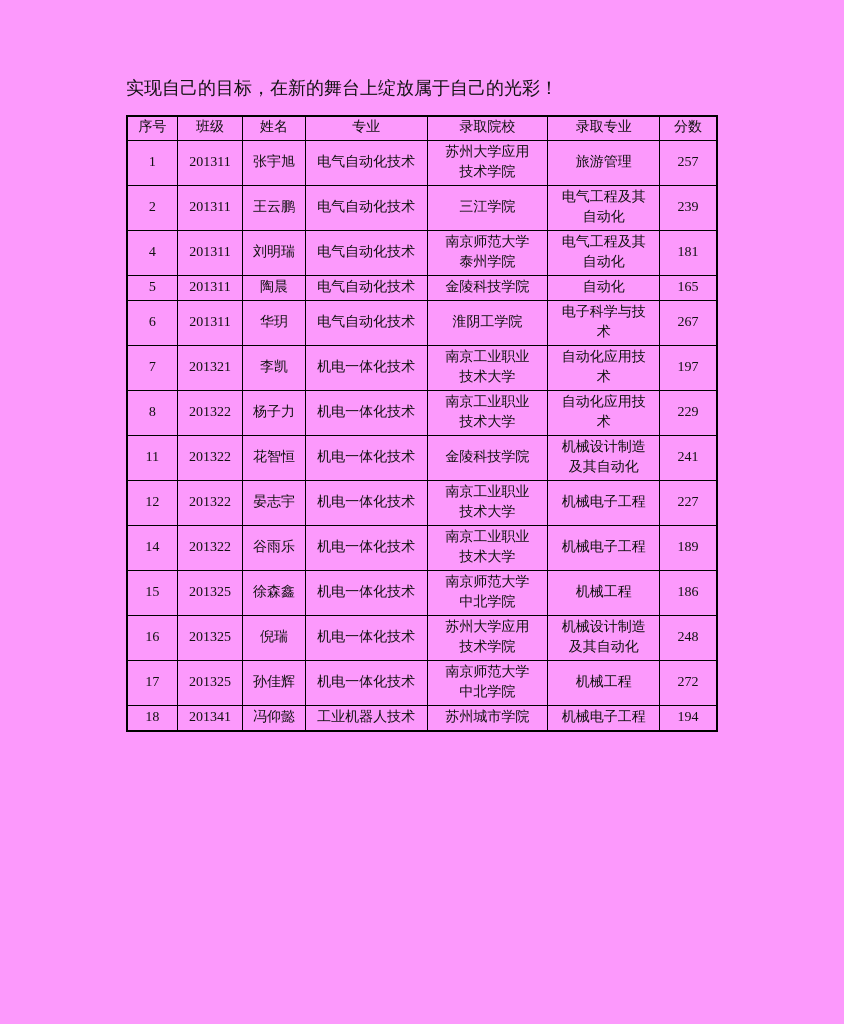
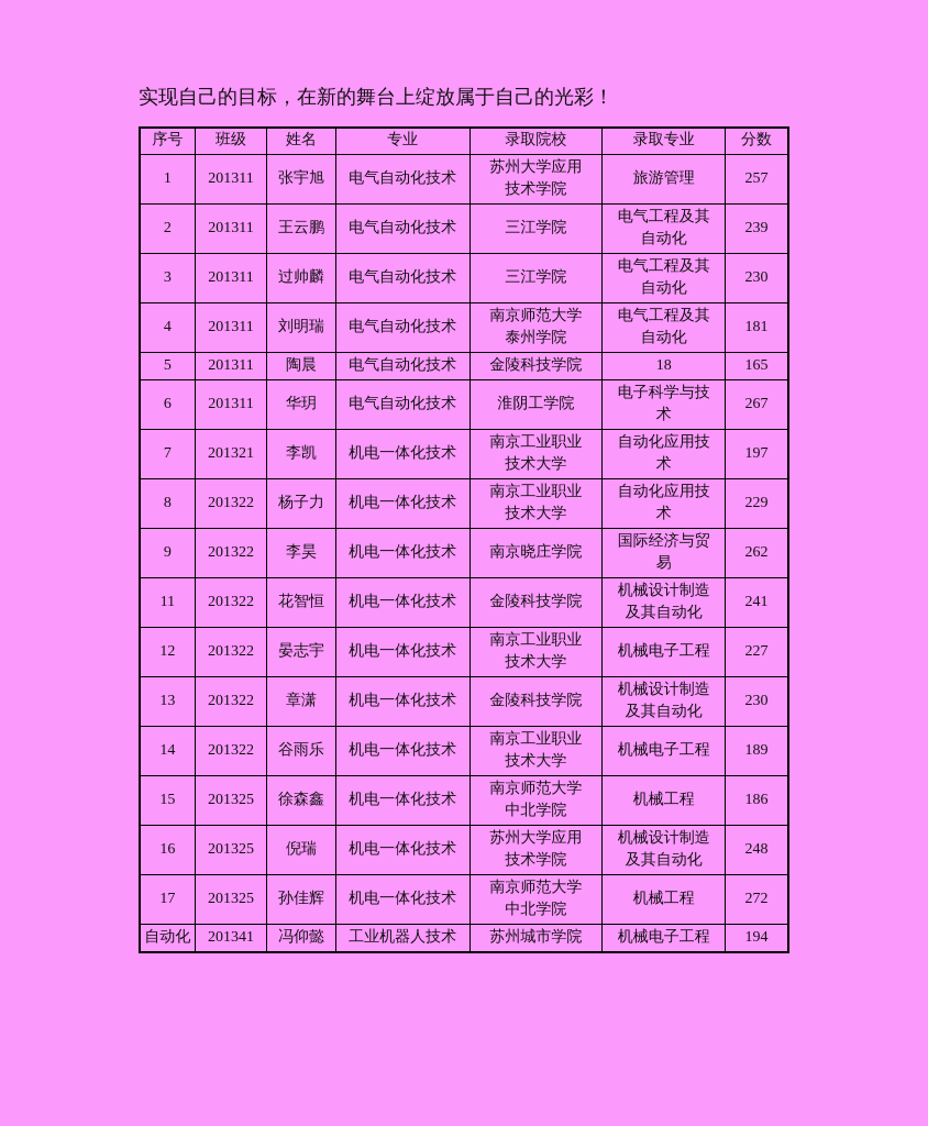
  实现自己的目标，在新的舞台上绽放属于自己的光彩！
  序号	班级	姓名	专业	录取院校	录取专业	分数
  1	201311	张宇旭	电气自动化技术	苏州大学应用 技术学院	旅游管理	257
  2	201311	王云鹏	电气自动化技术	三江学院	电气工程及其 自动化	239
+ 3	201311	过帅麟	电气自动化技术	三江学院	电气工程及其 自动化	230
  4	201311	刘明瑞	电气自动化技术	南京师范大学 泰州学院	电气工程及其 自动化	181
- 5	201311	陶晨	电气自动化技术	金陵科技学院	自动化	165
+ 5	201311	陶晨	电气自动化技术	金陵科技学院	18	165
  6	201311	华玥	电气自动化技术	淮阴工学院	电子科学与技 术	267
  7	201321	李凯	机电一体化技术	南京工业职业 技术大学	自动化应用技 术	197
  8	201322	杨子力	机电一体化技术	南京工业职业 技术大学	自动化应用技 术	229
+ 9	201322	李昊	机电一体化技术	南京晓庄学院	国际经济与贸 易	262
  11	201322	花智恒	机电一体化技术	金陵科技学院	机械设计制造 及其自动化	241
  12	201322	晏志宇	机电一体化技术	南京工业职业 技术大学	机械电子工程	227
+ 13	201322	章潇	机电一体化技术	金陵科技学院	机械设计制造 及其自动化	230
  14	201322	谷雨乐	机电一体化技术	南京工业职业 技术大学	机械电子工程	189
  15	201325	徐森鑫	机电一体化技术	南京师范大学 中北学院	机械工程	186
  16	201325	倪瑞	机电一体化技术	苏州大学应用 技术学院	机械设计制造 及其自动化	248
  17	201325	孙佳辉	机电一体化技术	南京师范大学 中北学院	机械工程	272
- 18	201341	冯仰懿	工业机器人技术	苏州城市学院	机械电子工程	194
+ 自动化	201341	冯仰懿	工业机器人技术	苏州城市学院	机械电子工程	194
